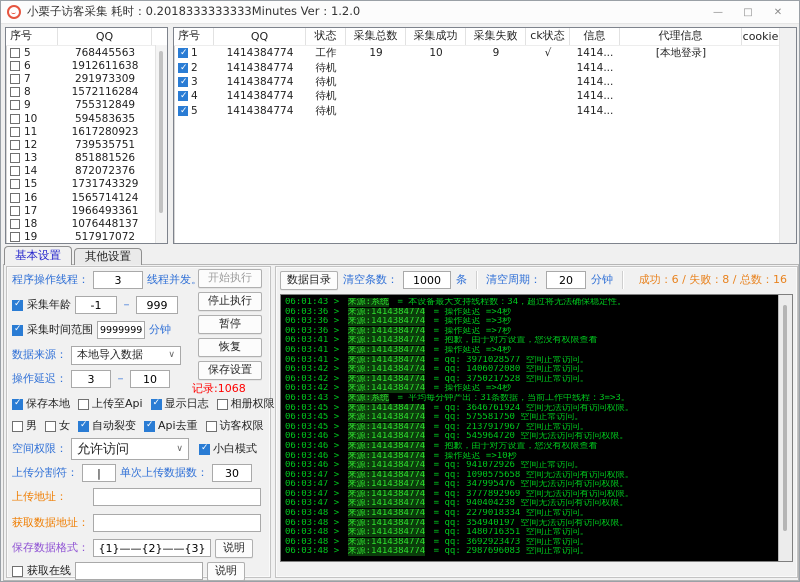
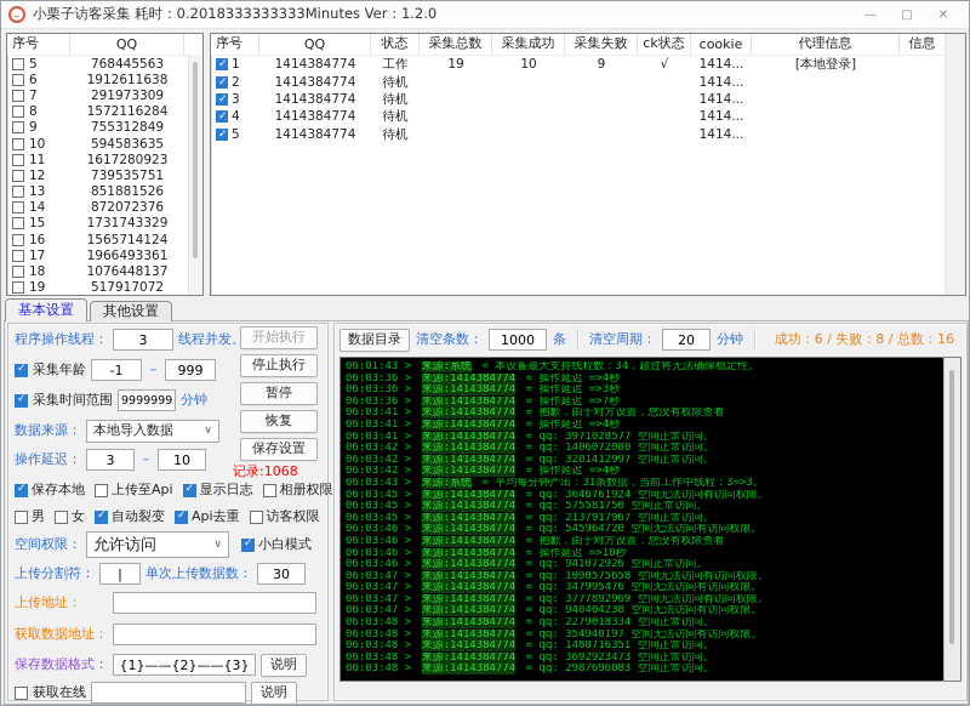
  小栗子访客采集 耗时：0.2018333333333Minutes Ver：1.2.0
  —
  □
  ✕
  序号
  QQ
  5
  768445563
  6
  1912611638
  7
  291973309
  8
  1572116284
  9
  755312849
  10
  594583635
  11
  1617280923
  12
  739535751
  13
  851881526
  14
  872072376
  15
  1731743329
  16
  1565714124
  17
  1966493361
  18
  1076448137
  19
  517917072
  序号
  QQ
  状态
  采集总数
  采集成功
  采集失败
  ck状态
- 信息
+ cookie
  代理信息
- cookie
+ 信息
  1
  1414384774
  工作
  19
  10
  9
  √
  1414...
  [本地登录]
  2
  1414384774
  待机
  1414...
  3
  1414384774
  待机
  1414...
  4
  1414384774
  待机
  1414...
  5
  1414384774
  待机
  1414...
  基本设置
  其他设置
  程序操作线程：
  3
  线程并发。
  采集年龄
  -1
  －
  999
  采集时间范围
  9999999
  分钟
  数据来源：
  本地导入数据
  ∨
  操作延迟：
  3
  －
  10
  记录:1068
  开始执行
  停止执行
  暂停
  恢复
  保存设置
  保存本地
  上传至Api
  显示日志
  相册权限
  男
  女
  自动裂变
  Api去重
  访客权限
  空间权限：
  允许访问
  ∨
  小白模式
  上传分割符：
  |
  单次上传数据数：
  30
  上传地址：
  获取数据地址：
  保存数据格式：
  {1}——{2}——{3}
  说明
  获取在线
  说明
  数据目录
  清空条数：
  1000
  条
  清空周期：
  20
  分钟
  成功：6 / 失败：8 / 总数：16
  06:01:43 > 来源:系统 = 本设备最大支持线程数：34，超过将无法确保稳定性。
  06:03:36 > 来源:1414384774 = 操作延迟 =>4秒
  06:03:36 > 来源:1414384774 = 操作延迟 =>3秒
  06:03:36 > 来源:1414384774 = 操作延迟 =>7秒
  06:03:41 > 来源:1414384774 = 抱歉，由于对方设置，您没有权限查看
  06:03:41 > 来源:1414384774 = 操作延迟 =>4秒
  06:03:41 > 来源:1414384774 = qq: 3971028577 空间正常访问。
  06:03:42 > 来源:1414384774 = qq: 1406072080 空间正常访问。
- 06:03:42 > 来源:1414384774 = qq: 3750217528 空间正常访问。
+ 06:03:42 > 来源:1414384774 = qq: 3201412997 空间正常访问。
  06:03:42 > 来源:1414384774 = 操作延迟 =>4秒
  06:03:43 > 来源:系统 = 平均每分钟产出：31条数据，当前工作中线程：3=>3。
  06:03:45 > 来源:1414384774 = qq: 3646761924 空间无法访问有访问权限。
  06:03:45 > 来源:1414384774 = qq: 575581750 空间正常访问。
  06:03:45 > 来源:1414384774 = qq: 2137917967 空间正常访问。
  06:03:46 > 来源:1414384774 = qq: 545964720 空间无法访问有访问权限。
  06:03:46 > 来源:1414384774 = 抱歉，由于对方设置，您没有权限查看
  06:03:46 > 来源:1414384774 = 操作延迟 =>10秒
  06:03:46 > 来源:1414384774 = qq: 941072926 空间正常访问。
  06:03:47 > 来源:1414384774 = qq: 1090575658 空间无法访问有访问权限。
  06:03:47 > 来源:1414384774 = qq: 347995476 空间无法访问有访问权限。
  06:03:47 > 来源:1414384774 = qq: 3777892969 空间无法访问有访问权限。
  06:03:47 > 来源:1414384774 = qq: 940404238 空间无法访问有访问权限。
  06:03:48 > 来源:1414384774 = qq: 2279018334 空间正常访问。
  06:03:48 > 来源:1414384774 = qq: 354940197 空间无法访问有访问权限。
  06:03:48 > 来源:1414384774 = qq: 1480716351 空间正常访问。
  06:03:48 > 来源:1414384774 = qq: 3692923473 空间正常访问。
  06:03:48 > 来源:1414384774 = qq: 2987696083 空间正常访问。
